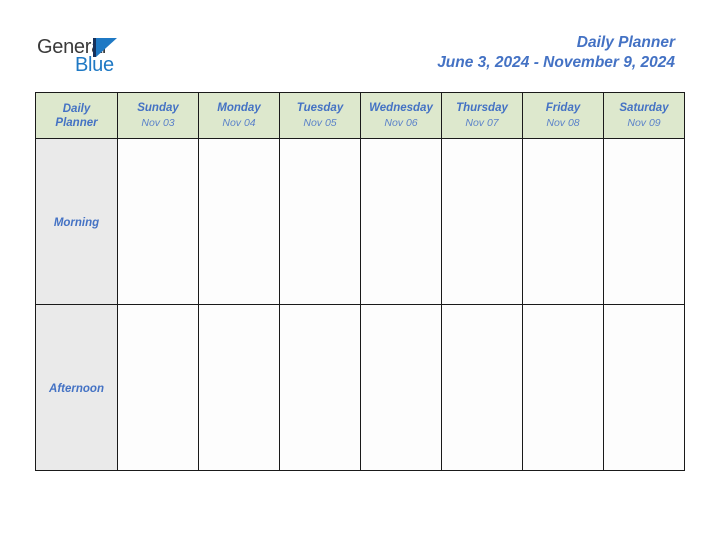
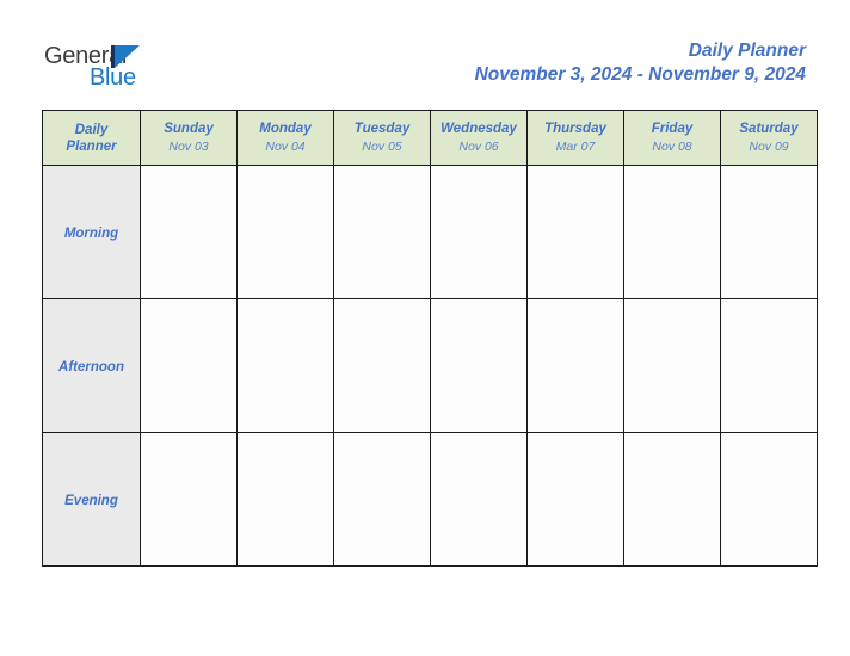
  General
  Blue
  Daily Planner
- June 3, 2024 - November 9, 2024
+ November 3, 2024 - November 9, 2024
- Daily Planner	Sunday Nov 03	Monday Nov 04	Tuesday Nov 05	Wednesday Nov 06	Thursday Nov 07	Friday Nov 08	Saturday Nov 09
+ Daily Planner	Sunday Nov 03	Monday Nov 04	Tuesday Nov 05	Wednesday Nov 06	Thursday Mar 07	Friday Nov 08	Saturday Nov 09
  Morning
  Afternoon
+ Evening
